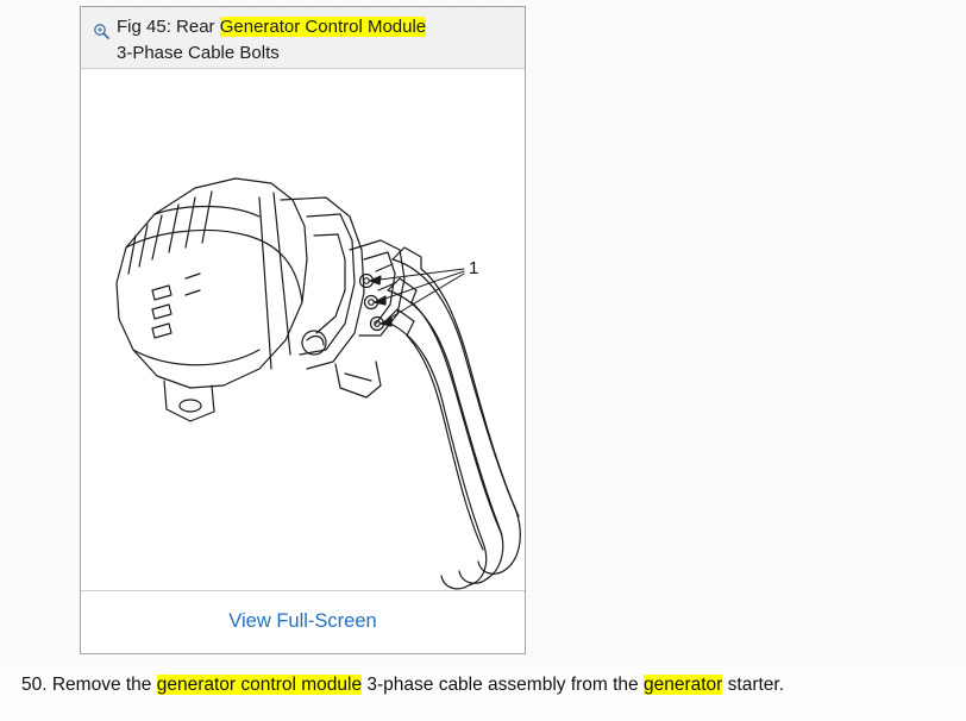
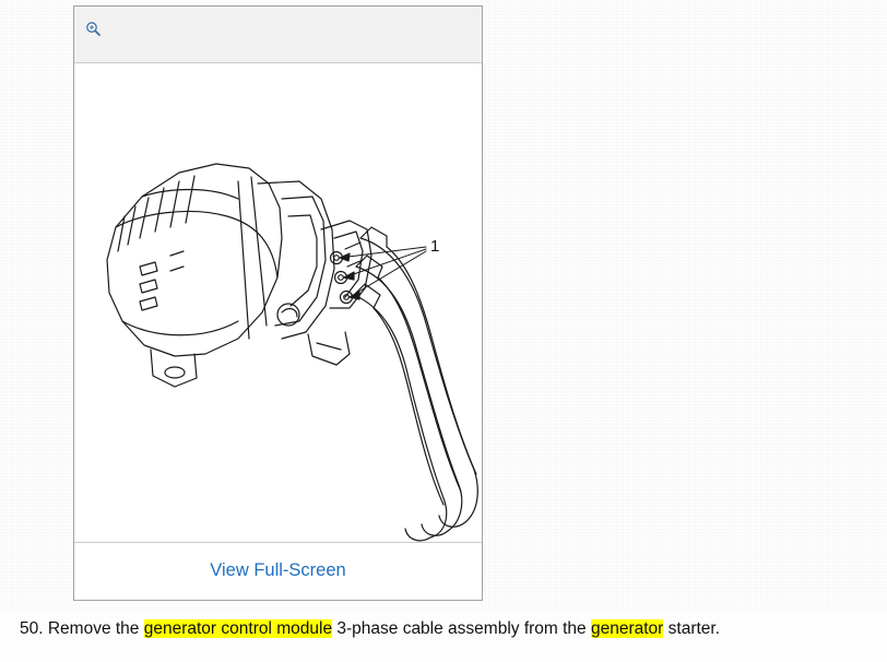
- Fig 45: Rear Generator Control Module
- 3-Phase Cable Bolts
  1
  View Full-Screen
  50. Remove the generator control module 3-phase cable assembly from the generator starter.
